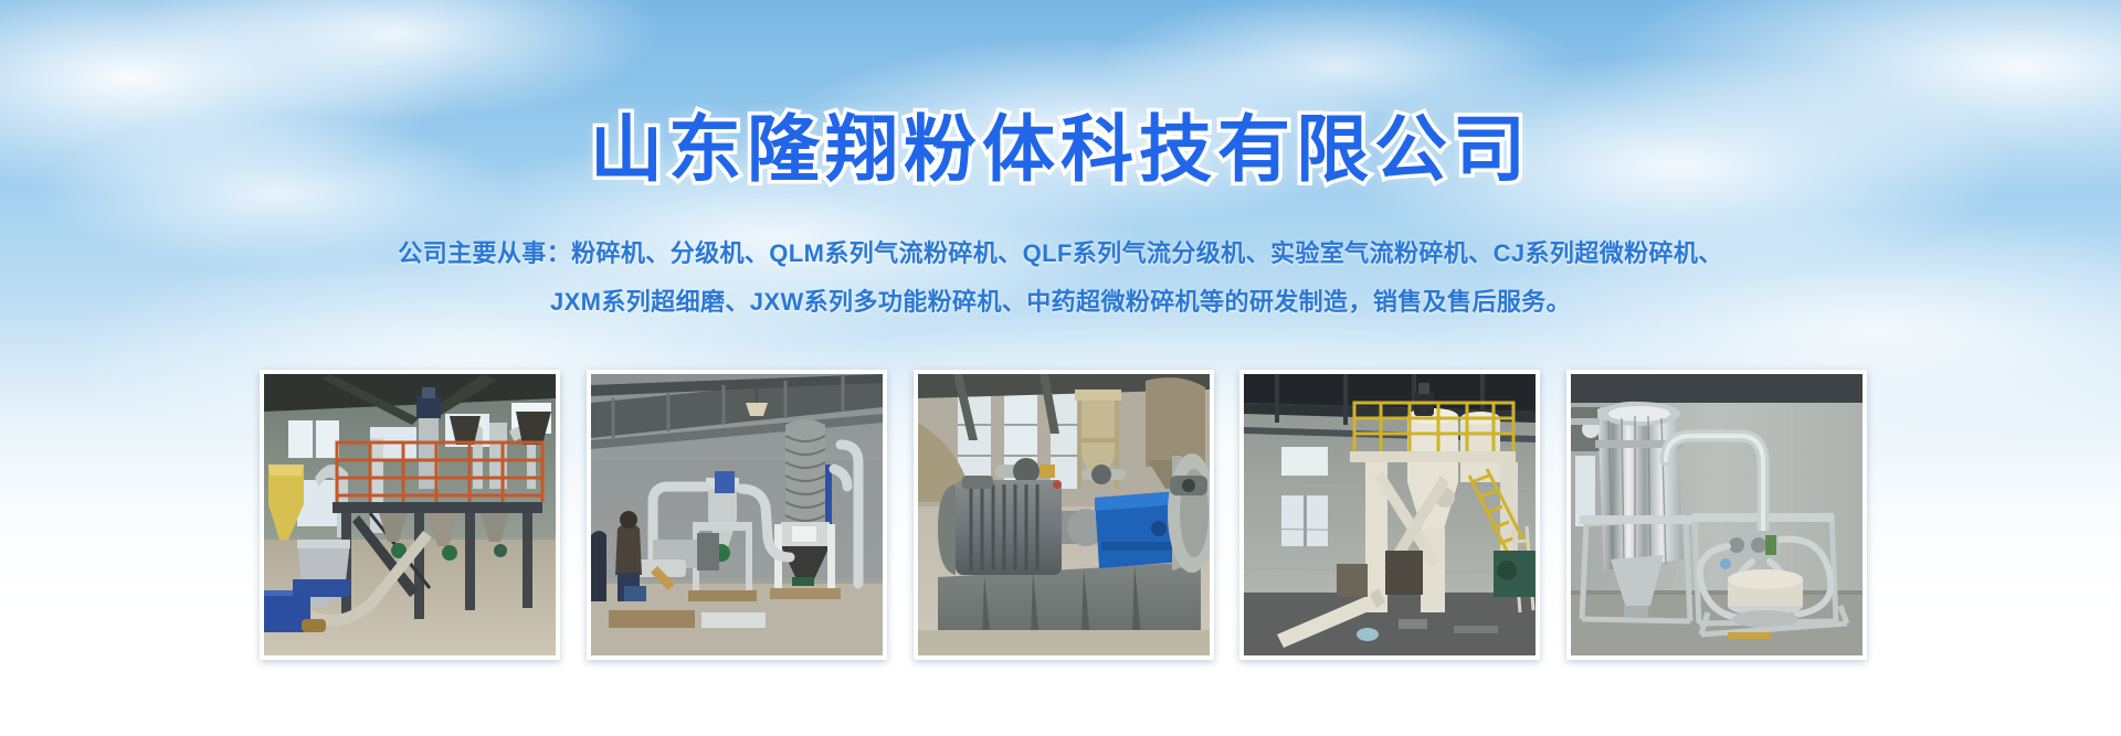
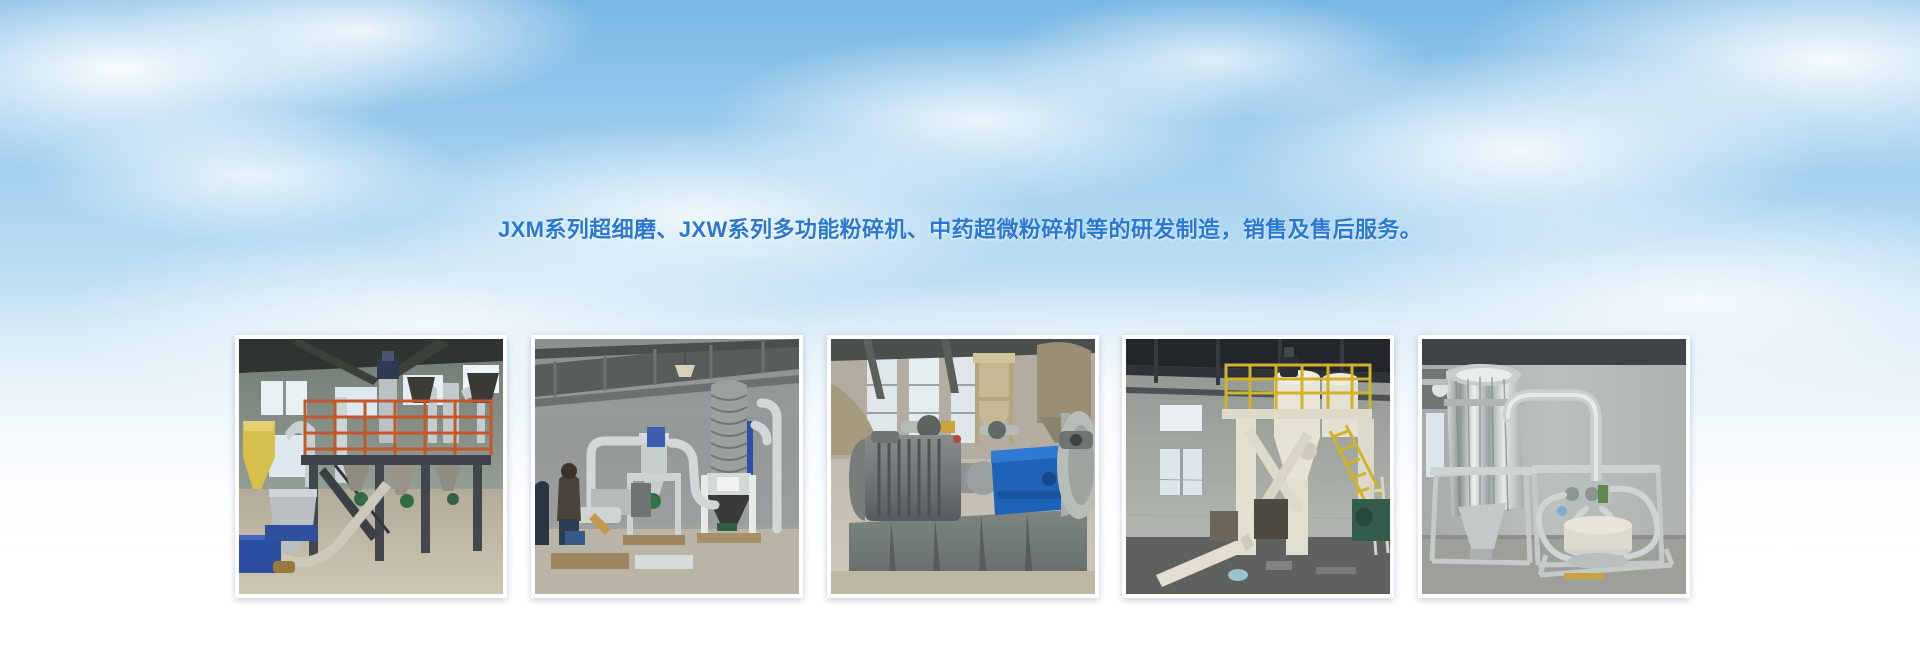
- 山东隆翔粉体科技有限公司
- 公司主要从事：粉碎机、分级机、QLM系列气流粉碎机、QLF系列气流分级机、实验室气流粉碎机、CJ系列超微粉碎机、
  JXM系列超细磨、JXW系列多功能粉碎机、中药超微粉碎机等的研发制造，销售及售后服务。
